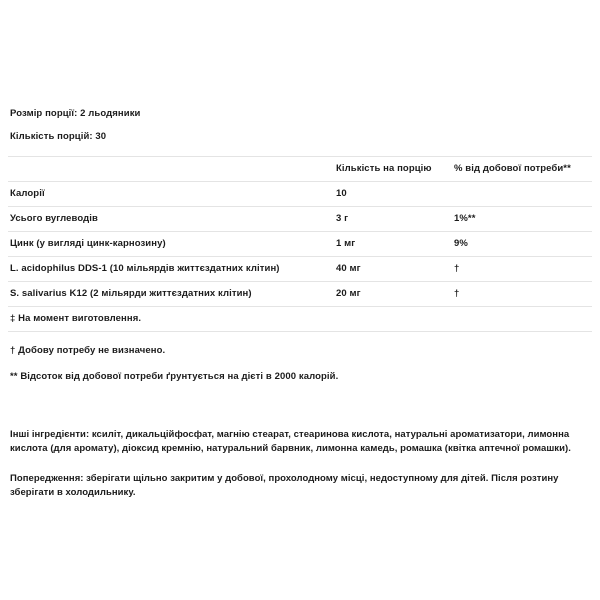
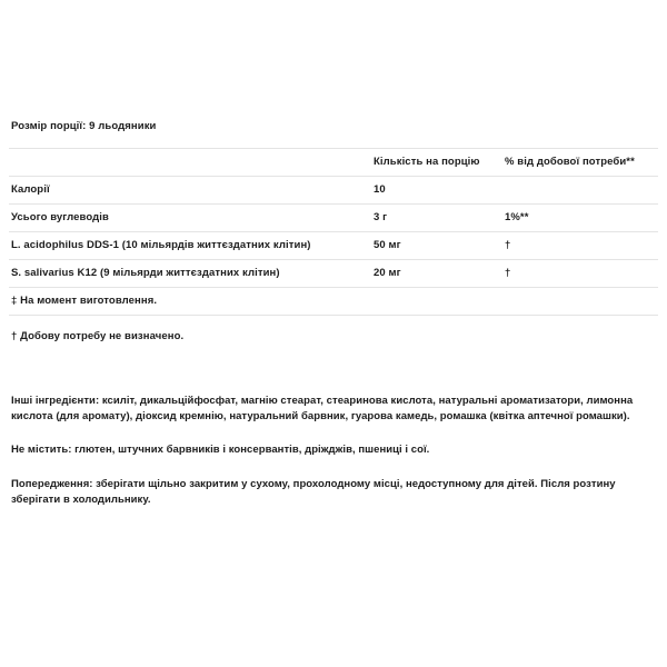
- Розмір порції: 2 льодяники
+ Розмір порції: 9 льодяники
- Кількість порцій: 30
  	Кількість на порцію	% від добової потреби**
  Калорії	10
  Усього вуглеводів	3 г	1%**
- Цинк (у вигляді цинк-карнозину)	1 мг	9%
- L. acidophilus DDS-1 (10 мільярдів життєздатних клітин)	40 мг	†
+ L. acidophilus DDS-1 (10 мільярдів життєздатних клітин)	50 мг	†
- S. salivarius K12 (2 мільярди життєздатних клітин)	20 мг	†
+ S. salivarius K12 (9 мільярди життєздатних клітин)	20 мг	†
  ‡ На момент виготовлення.
  † Добову потребу не визначено.
- ** Відсоток від добової потреби ґрунтується на дієті в 2000 калорій.
- Інші інгредієнти: ксиліт, дикальційфосфат, магнію стеарат, стеаринова кислота, натуральні ароматизатори, лимонна кислота (для аромату), діоксид кремнію, натуральний барвник, лимонна камедь, ромашка (квітка аптечної ромашки).
+ Інші інгредієнти: ксиліт, дикальційфосфат, магнію стеарат, стеаринова кислота, натуральні ароматизатори, лимонна кислота (для аромату), діоксид кремнію, натуральний барвник, гуарова камедь, ромашка (квітка аптечної ромашки).
+ Не містить: глютен, штучних барвників і консервантів, дріжджів, пшениці і сої.
- Попередження: зберігати щільно закритим у добової, прохолодному місці, недоступному для дітей. Після розтину зберігати в холодильнику.
+ Попередження: зберігати щільно закритим у сухому, прохолодному місці, недоступному для дітей. Після розтину зберігати в холодильнику.
